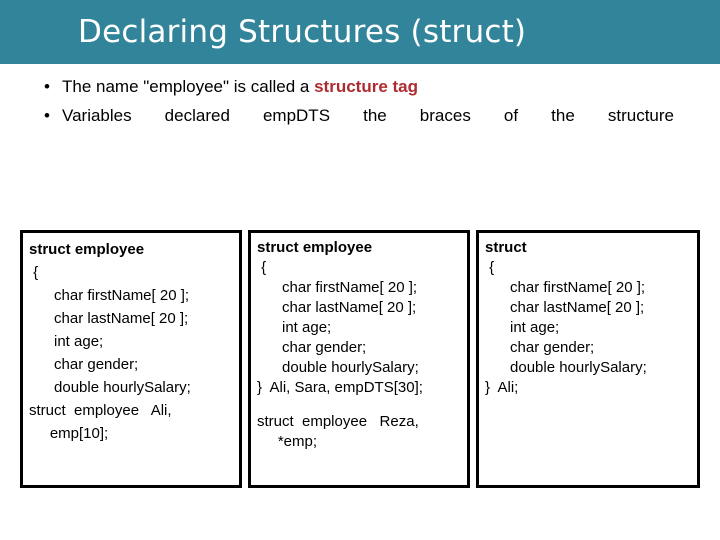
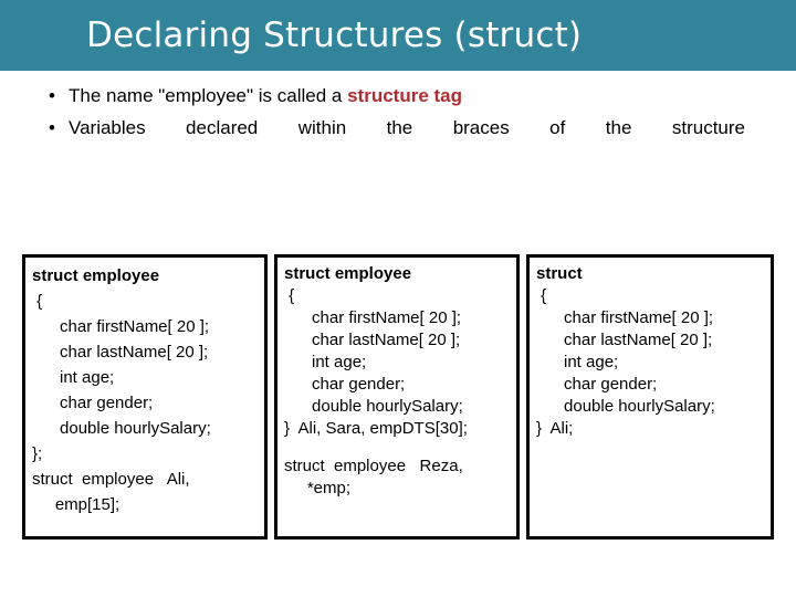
  Declaring Structures (struct)
  •
  The name "employee" is called a structure tag
  •
- Variables declared empDTS the braces of the structure
+ Variables declared within the braces of the structure
  struct employee
  {
  char firstName[ 20 ];
  char lastName[ 20 ];
  int age;
  char gender;
  double hourlySalary;
+ };
  struct employee Ali,
- emp[10];
+ emp[15];
  struct employee
  {
  char firstName[ 20 ];
  char lastName[ 20 ];
  int age;
  char gender;
  double hourlySalary;
  } Ali, Sara, empDTS[30];
  struct employee Reza,
  *emp;
  struct
  {
  char firstName[ 20 ];
  char lastName[ 20 ];
  int age;
  char gender;
  double hourlySalary;
  } Ali;
